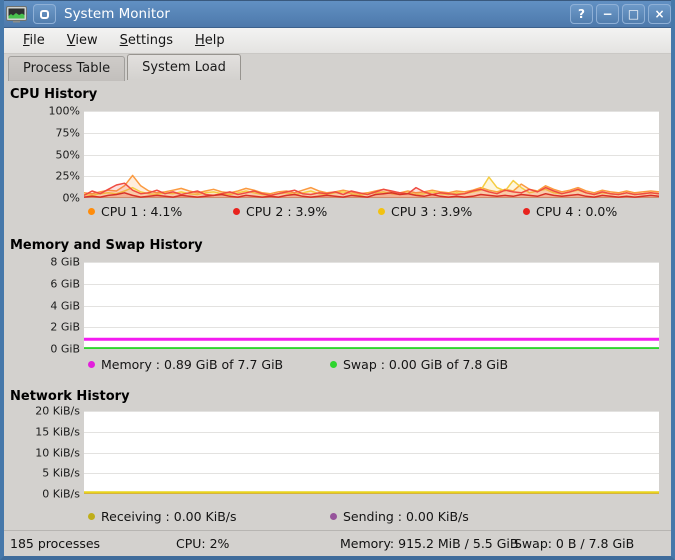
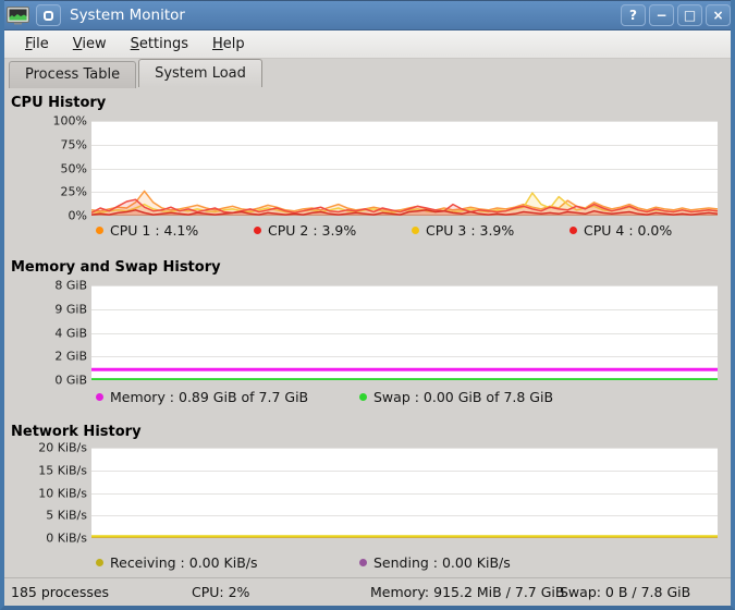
  System Monitor
  ?
  −
  □
  ×
  File
  View
  Settings
  Help
  Process Table
  System Load
  CPU History
  100%
  75%
  50%
  25%
  0%
  CPU 1 : 4.1%
  CPU 2 : 3.9%
  CPU 3 : 3.9%
  CPU 4 : 0.0%
  Memory and Swap History
  8 GiB
- 6 GiB
+ 9 GiB
  4 GiB
  2 GiB
  0 GiB
  Memory : 0.89 GiB of 7.7 GiB
  Swap : 0.00 GiB of 7.8 GiB
  Network History
  20 KiB/s
  15 KiB/s
  10 KiB/s
  5 KiB/s
  0 KiB/s
  Receiving : 0.00 KiB/s
  Sending : 0.00 KiB/s
  185 processes
  CPU: 2%
- Memory: 915.2 MiB / 5.5 GiB
+ Memory: 915.2 MiB / 7.7 GiB
  Swap: 0 B / 7.8 GiB
